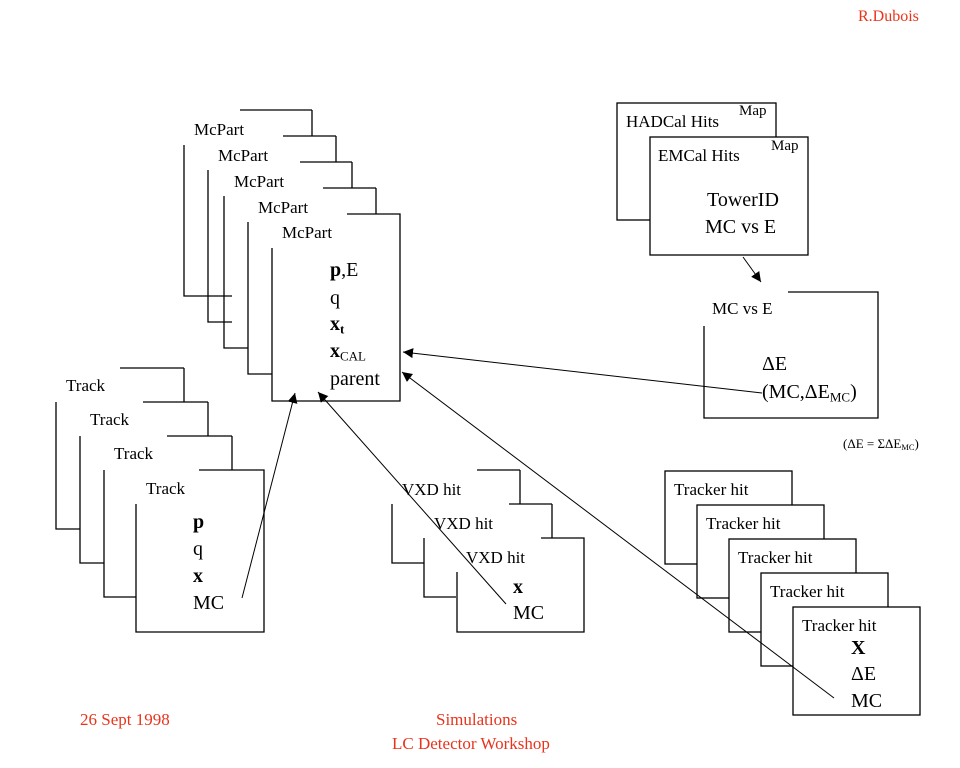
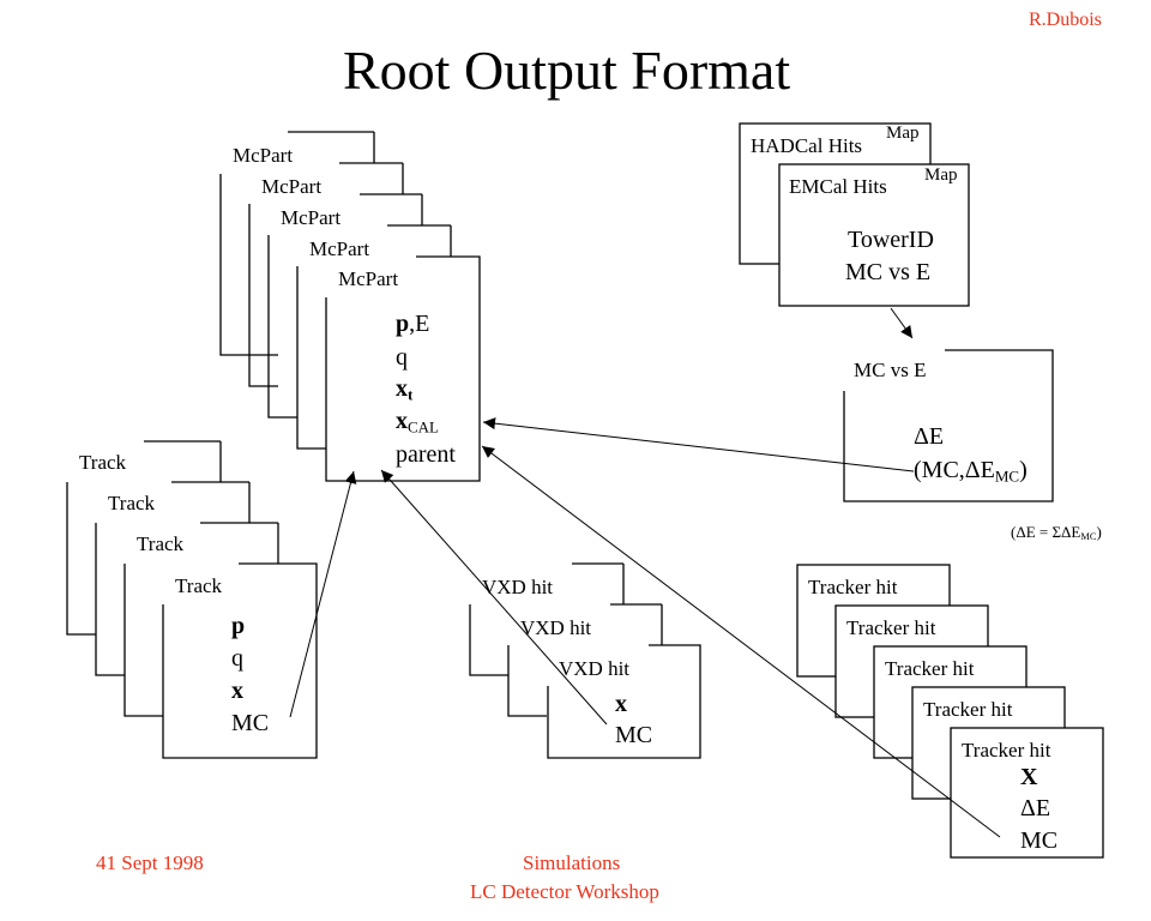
  R.Dubois
+ Root Output Format
  McPart
  McPart
  McPart
  McPart
  McPart
  p,E
  q
  xt
  xCAL
  parent
  Track
  Track
  Track
  Track
  p
  q
  x
  MC
  VXD hit
  VXD hit
  VXD hit
  x
  MC
  HADCal Hits
  Map
  EMCal Hits
  Map
  TowerID
  MC vs E
  MC vs E
  ΔE
  (MC,ΔEMC)
  (ΔE = ΣΔEMC)
  Tracker hit
  Tracker hit
  Tracker hit
  Tracker hit
  Tracker hit
  X
  ΔE
  MC
- 26 Sept 1998
+ 41 Sept 1998
  Simulations
  LC Detector Workshop
